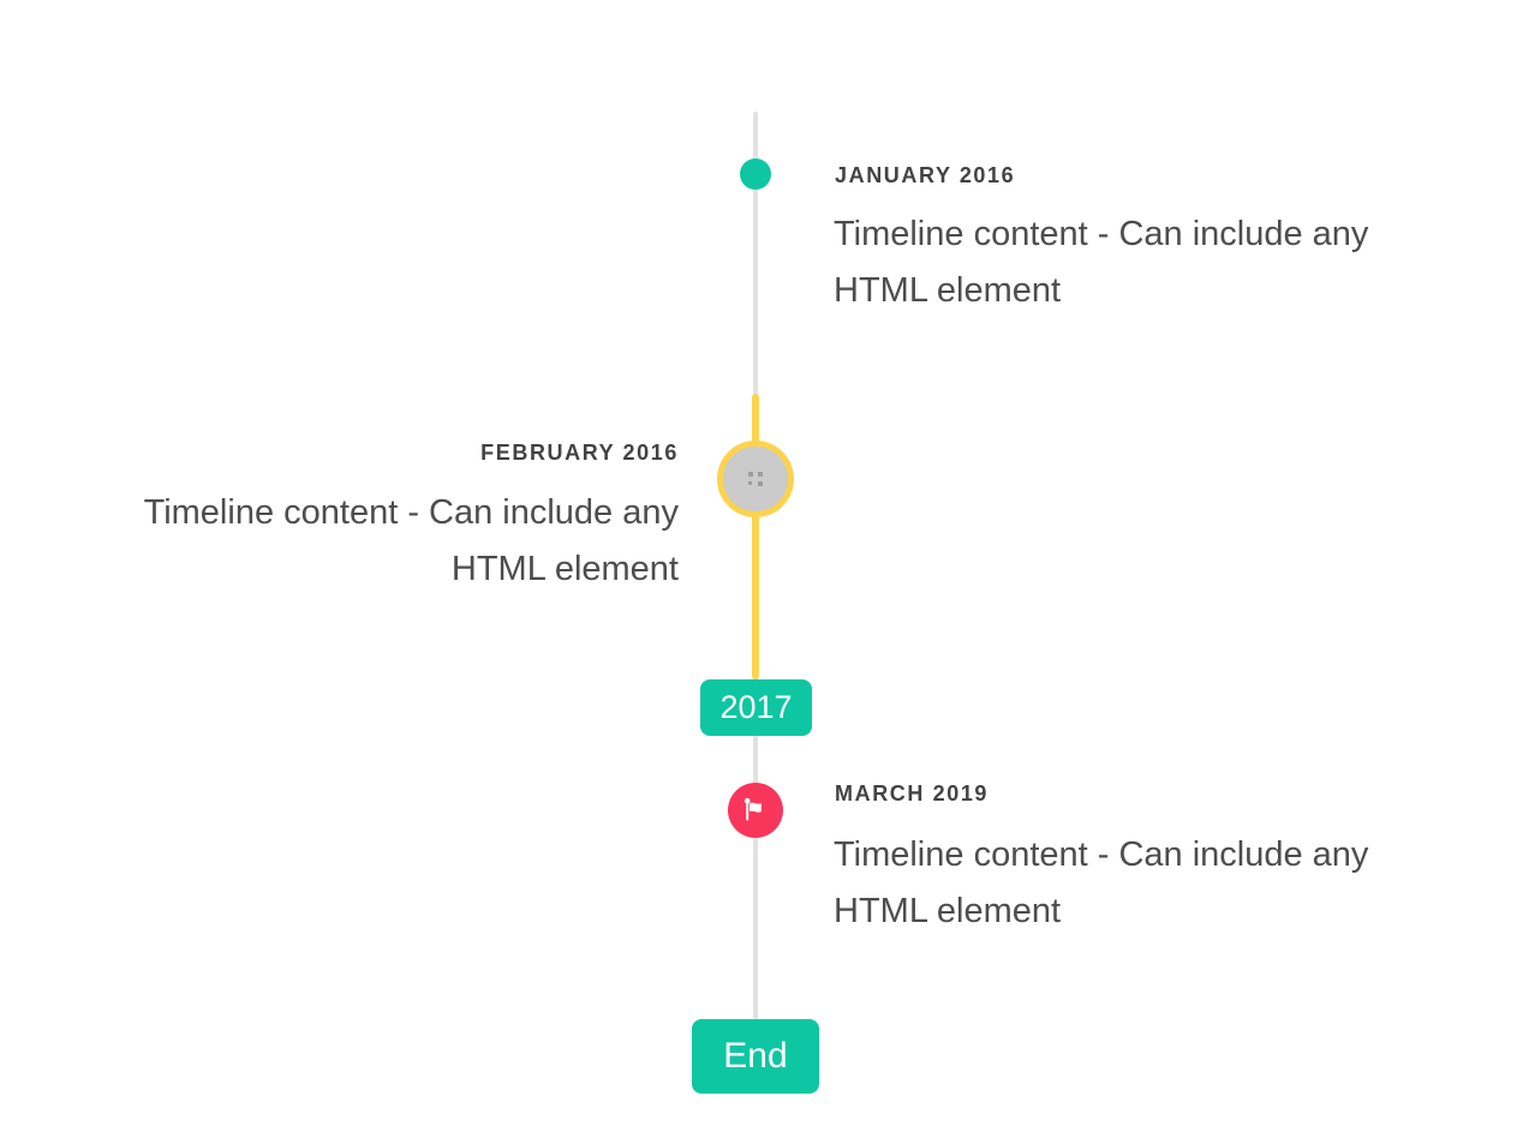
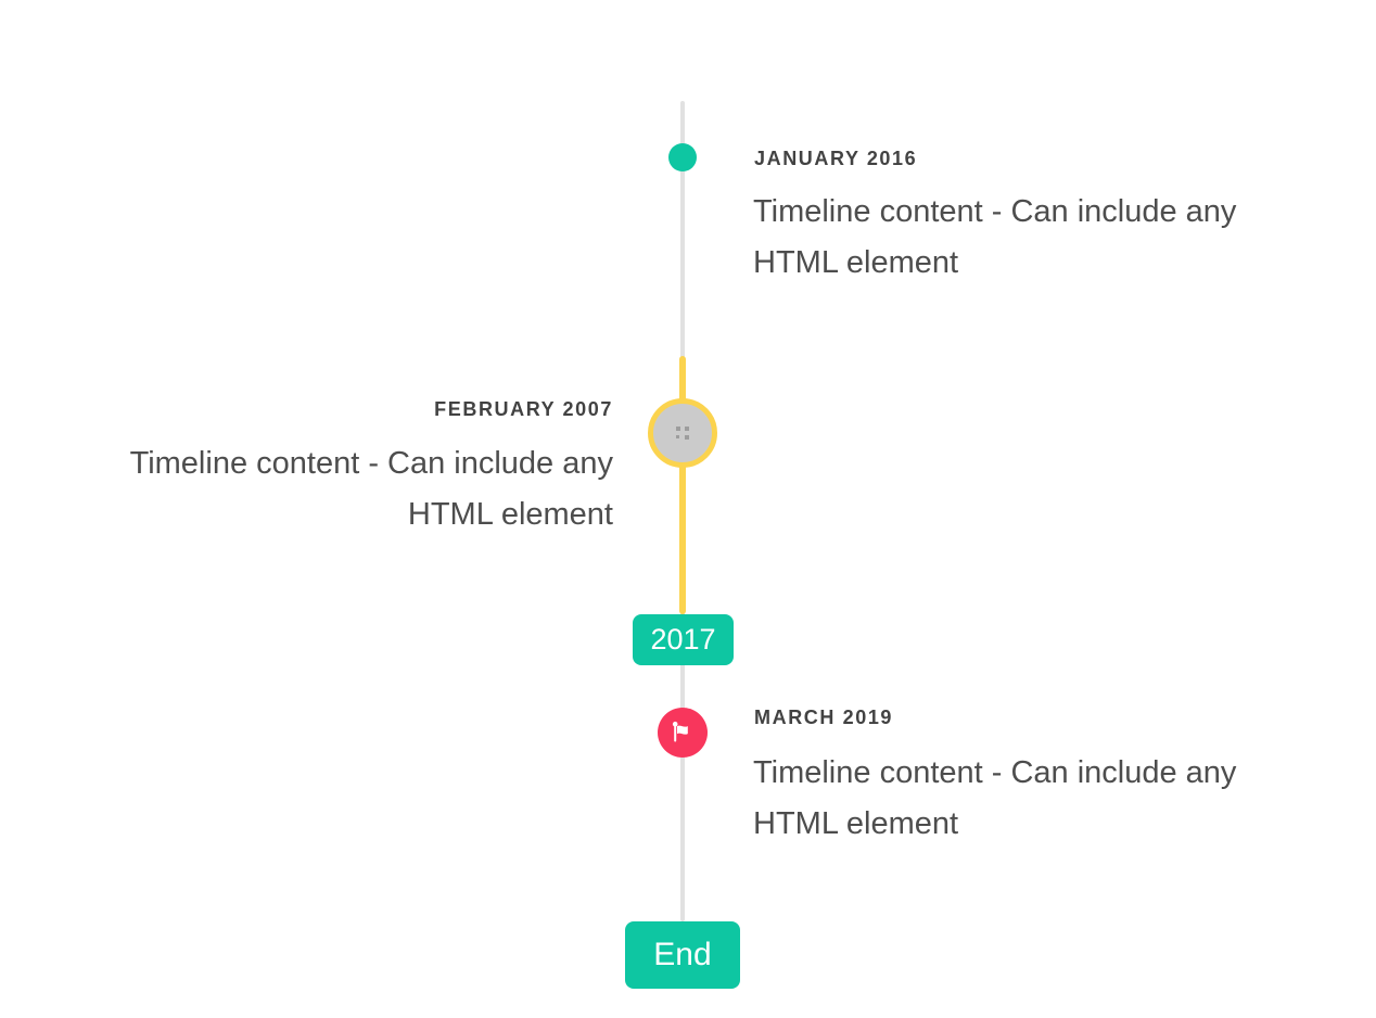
  JANUARY 2016
  Timeline content - Can include any
  HTML element
- FEBRUARY 2016
+ FEBRUARY 2007
  Timeline content - Can include any
  HTML element
  2017
  MARCH 2019
  Timeline content - Can include any
  HTML element
  End
